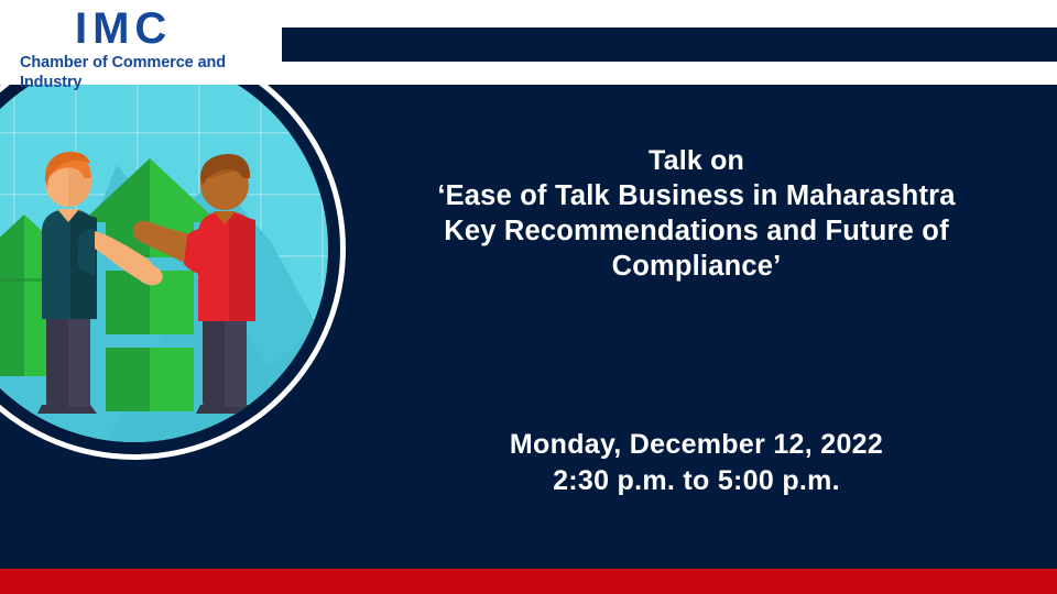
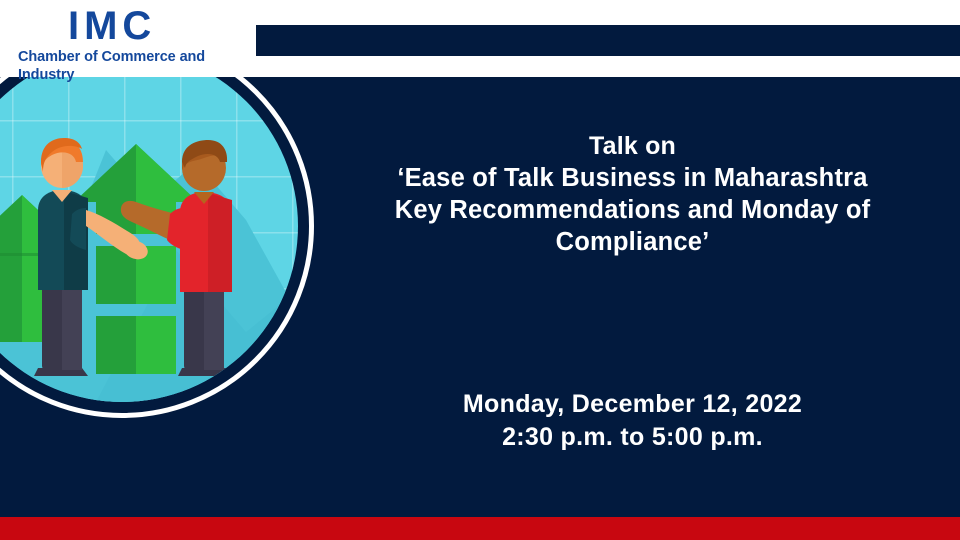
  IMC
  Chamber of Commerce and Industry
  Talk on
  ‘Ease of Talk Business in Maharashtra
- Key Recommendations and Future of
+ Key Recommendations and Monday of
  Compliance’
  Monday, December 12, 2022
  2:30 p.m. to 5:00 p.m.
